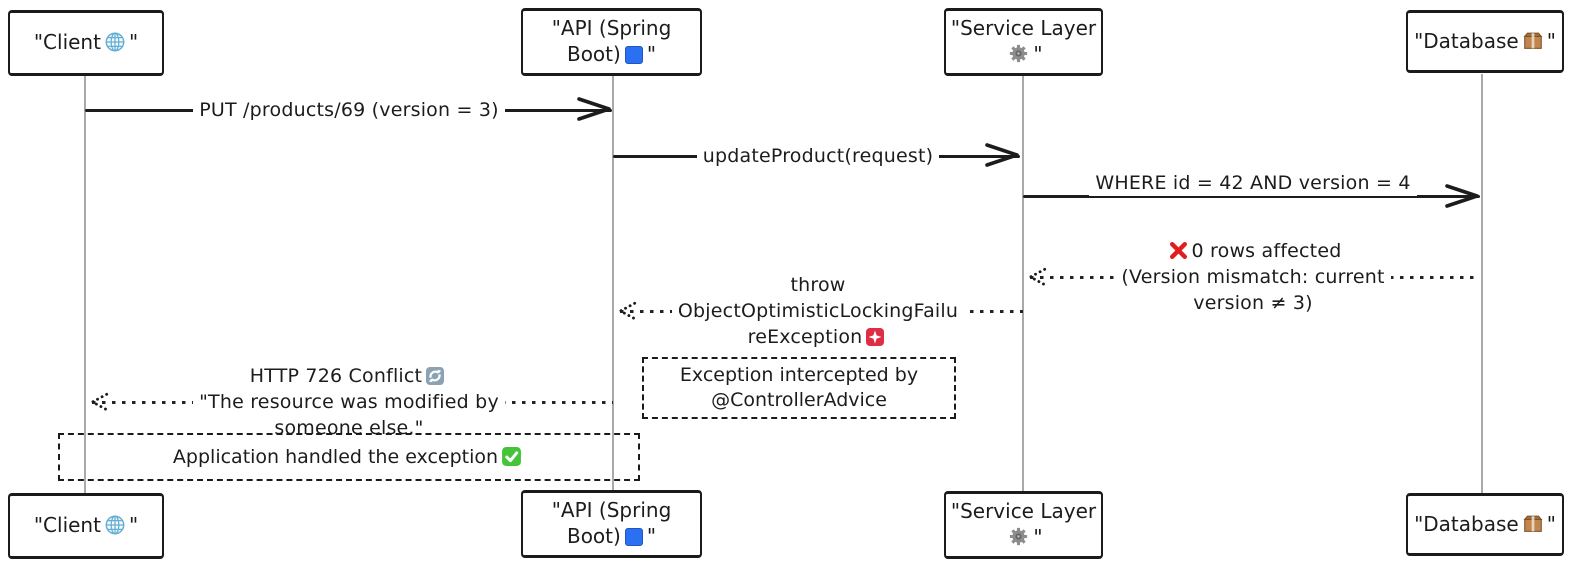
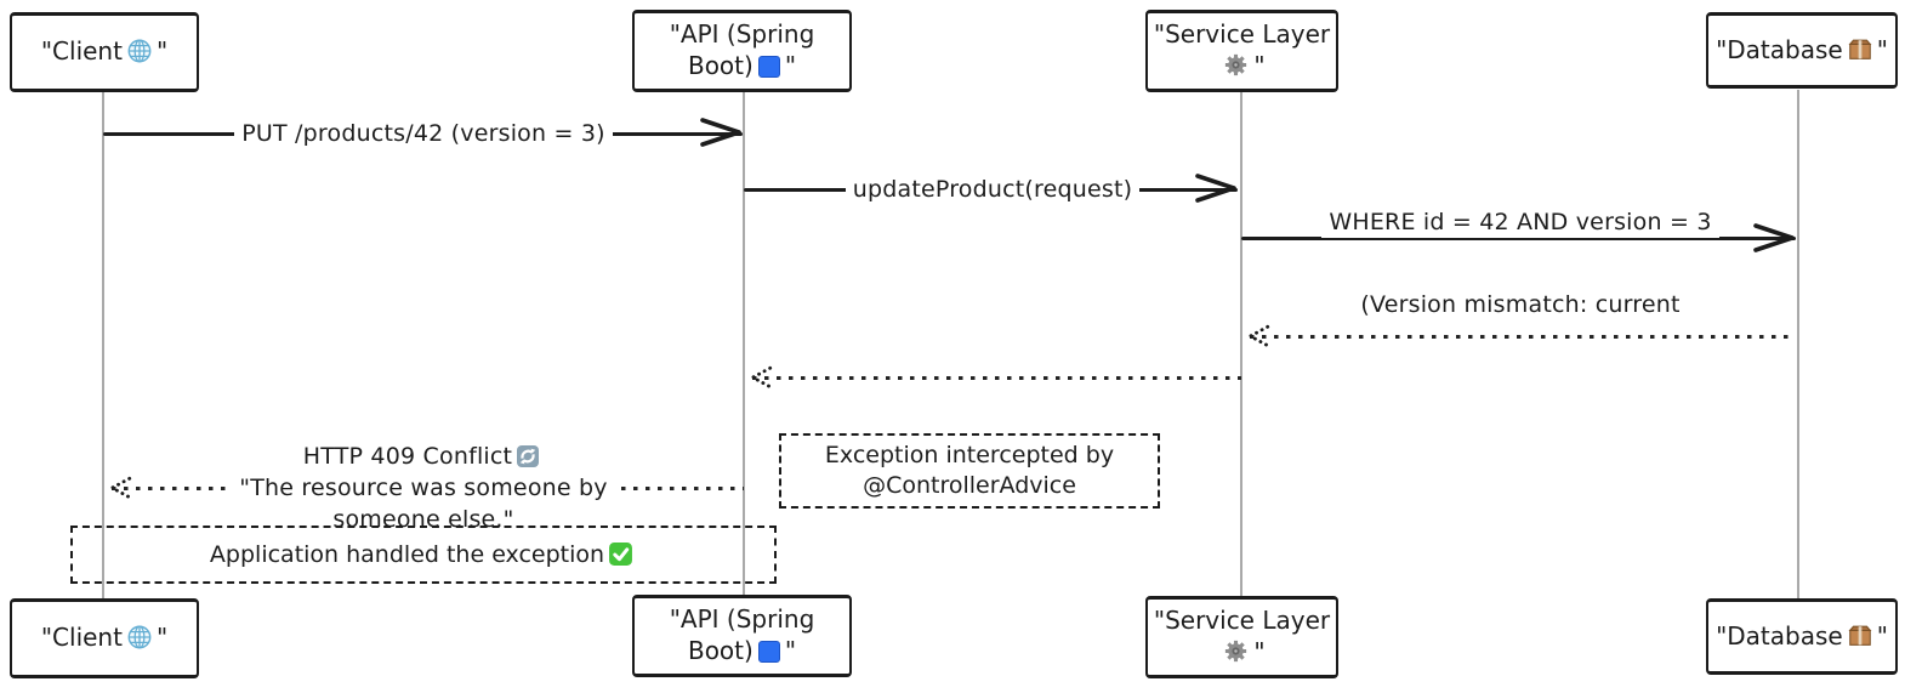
  "Client "
  "API (Spring
  Boot) "
  "Service Layer
  "
  "Database "
- PUT /products/69 (version = 3)
+ PUT /products/42 (version = 3)
  updateProduct(request)
- WHERE id = 42 AND version = 4
+ WHERE id = 42 AND version = 3
- 0 rows affected
  (Version mismatch: current
- version ≠ 3)
- throw
- ObjectOptimisticLockingFailu
- reException
- HTTP 726 Conflict
+ HTTP 409 Conflict
- "The resource was modified by
+ "The resource was someone by
  someone else."
  Exception intercepted by
  @ControllerAdvice
  Application handled the exception
  "Client "
  "API (Spring
  Boot) "
  "Service Layer
  "
  "Database "
